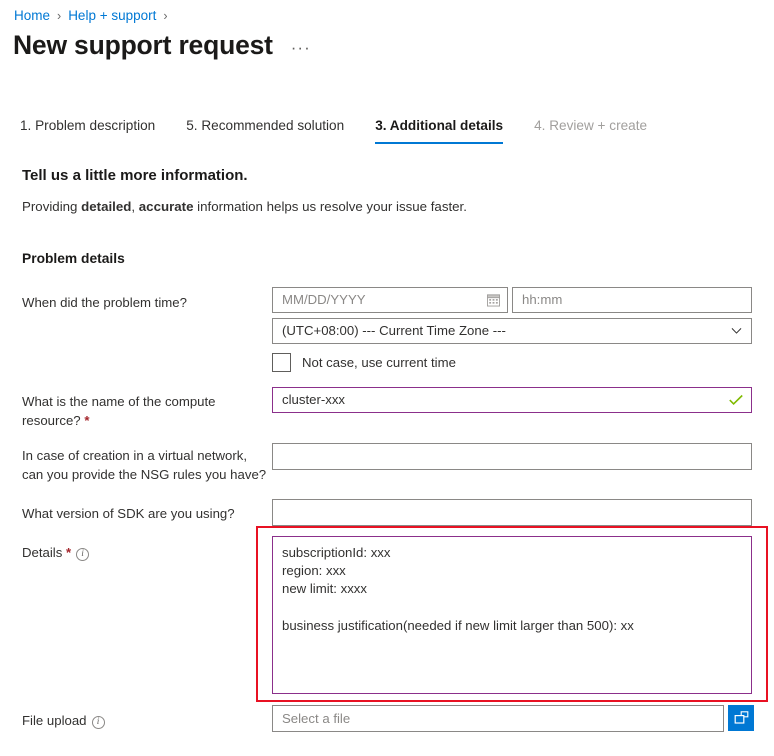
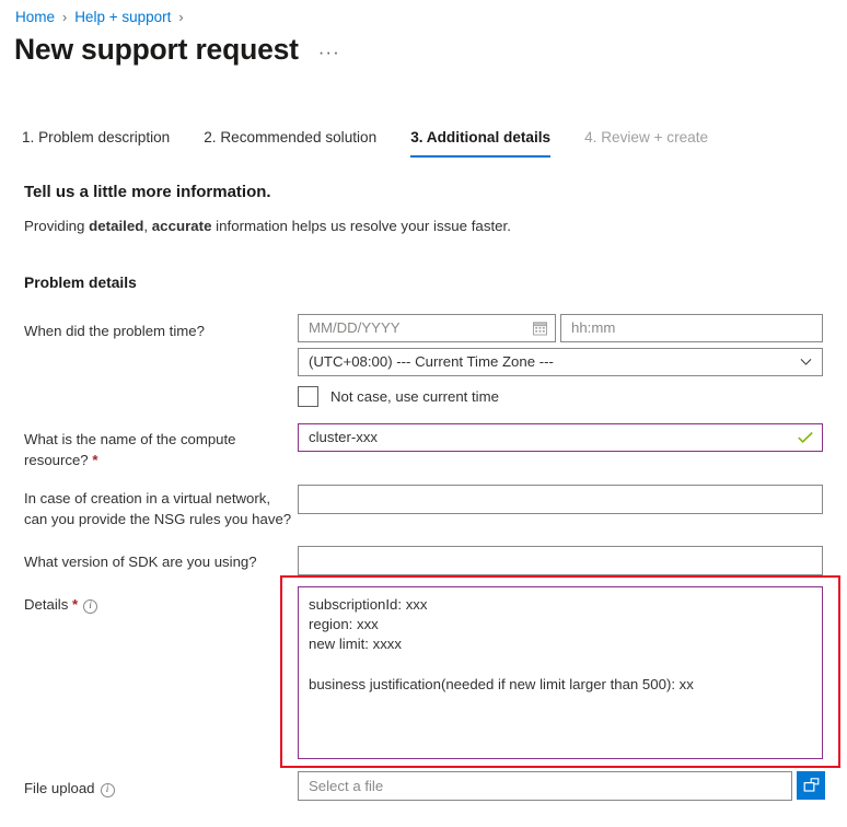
  Home
  ›
  Help + support
  ›
  New support request
  ···
  1. Problem description
- 5. Recommended solution
+ 2. Recommended solution
  3. Additional details
  4. Review + create
  Tell us a little more information.
  Providing detailed, accurate information helps us resolve your issue faster.
  Problem details
  When did the problem time?
  MM/DD/YYYY
  hh:mm
  (UTC+08:00) --- Current Time Zone ---
  Not case, use current time
  What is the name of the compute resource? *
  cluster-xxx
  In case of creation in a virtual network,
  can you provide the NSG rules you have?
  What version of SDK are you using?
  Details * i
  subscriptionId: xxx
  region: xxx
  new limit: xxxx
  business justification(needed if new limit larger than 500): xx
  File upload i
  Select a file
